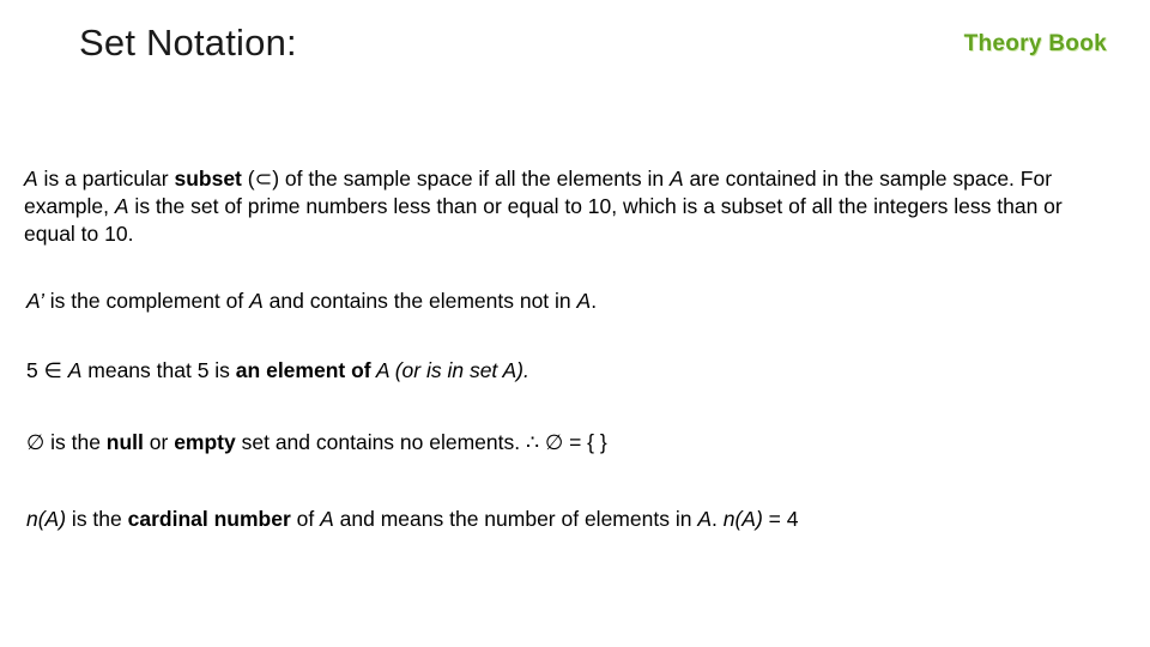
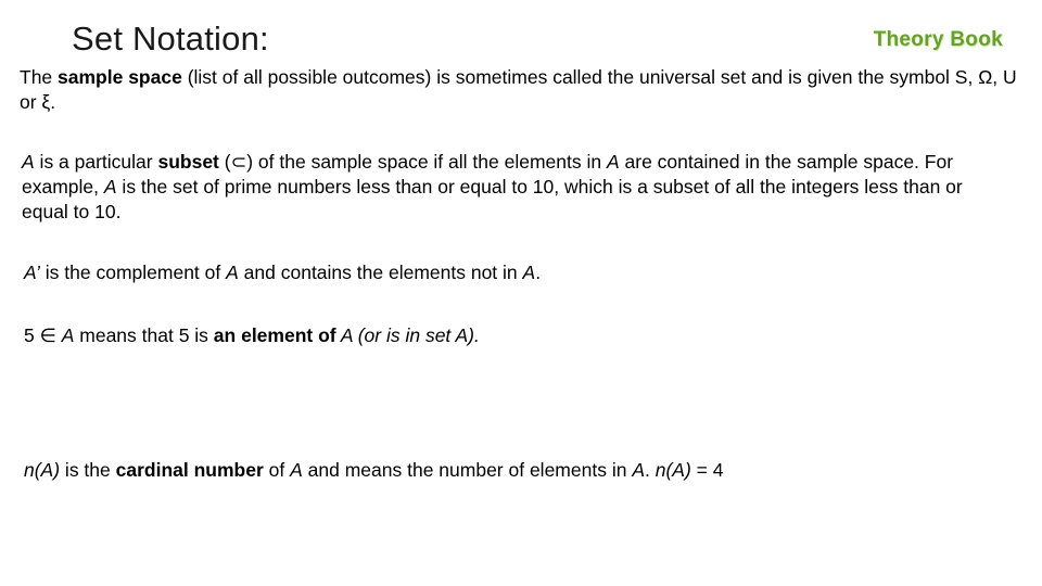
  Set Notation:
  Theory Book
+ The sample space (list of all possible outcomes) is sometimes called the universal set and is given the symbol S, Ω, U or ξ.
  A is a particular subset (⊂) of the sample space if all the elements in A are contained in the sample space. For example, A is the set of prime numbers less than or equal to 10, which is a subset of all the integers less than or equal to 10.
  A’ is the complement of A and contains the elements not in A.
  5 ∈ A means that 5 is an element of A (or is in set A).
- ∅ is the null or empty set and contains no elements. ∴ ∅ = { }
  n(A) is the cardinal number of A and means the number of elements in A. n(A) = 4
